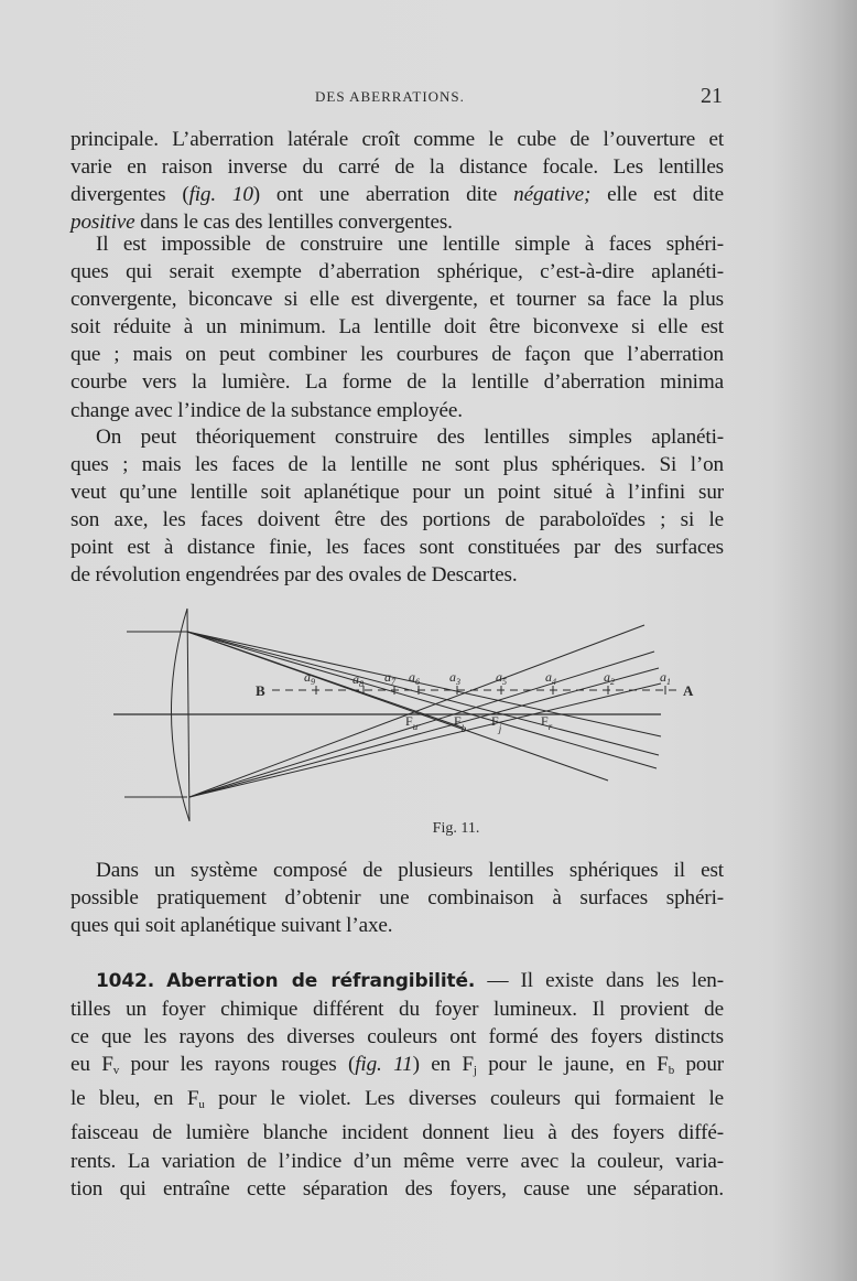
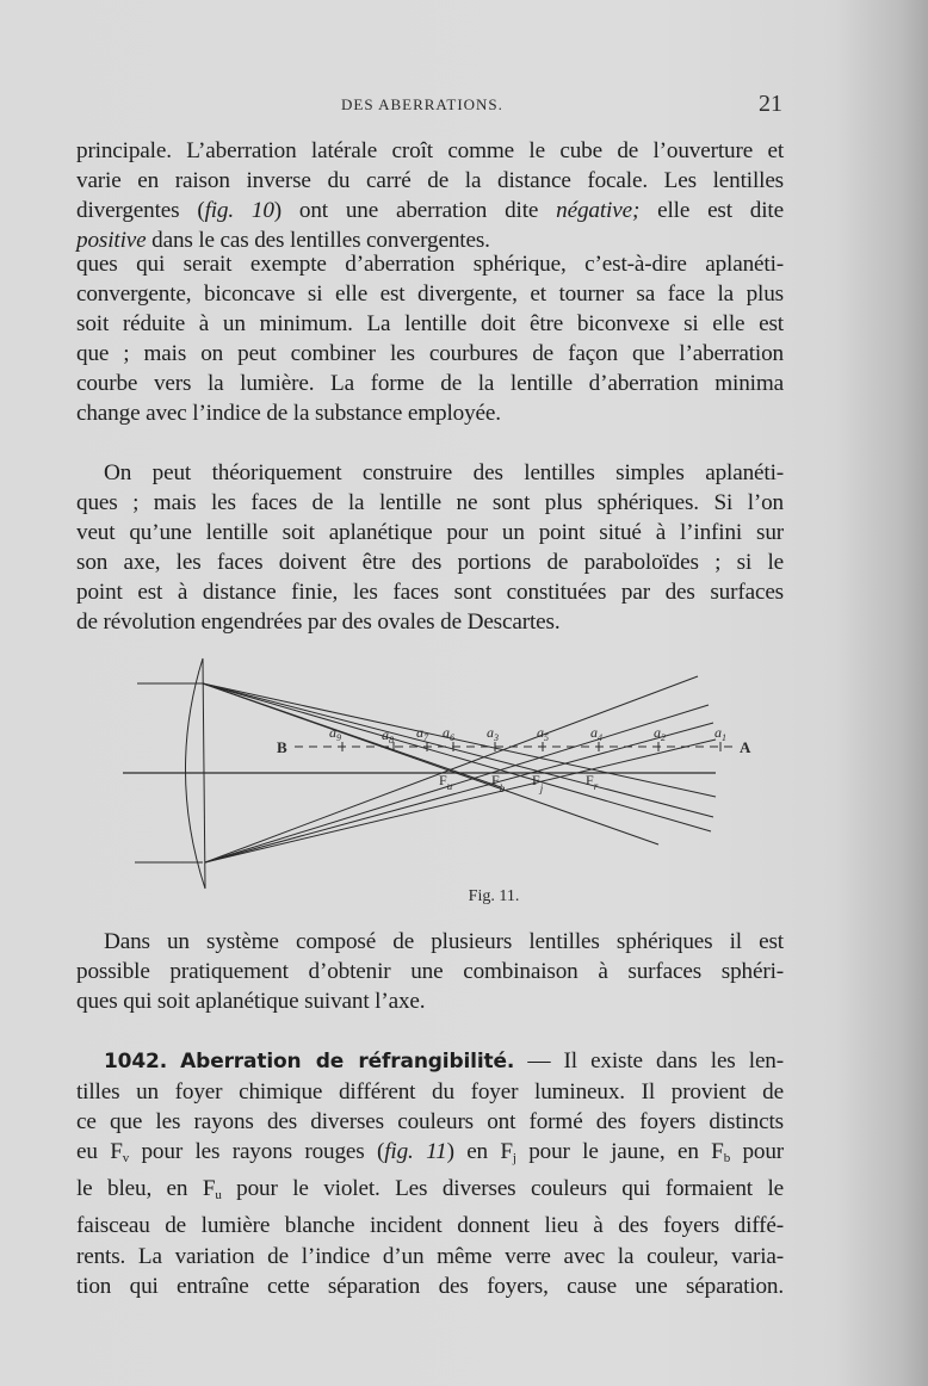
  DES ABERRATIONS.
  21
  principale. L’aberration latérale croît comme le cube de l’ouverture et
  varie en raison inverse du carré de la distance focale. Les lentilles
  divergentes (fig. 10) ont une aberration dite négative; elle est dite
  positive dans le cas des lentilles convergentes.
- Il est impossible de construire une lentille simple à faces sphéri-
  ques qui serait exempte d’aberration sphérique, c’est-à-dire aplanéti-
  convergente, biconcave si elle est divergente, et tourner sa face la plus
  soit réduite à un minimum. La lentille doit être biconvexe si elle est
  que ; mais on peut combiner les courbures de façon que l’aberration
  courbe vers la lumière. La forme de la lentille d’aberration minima
  change avec l’indice de la substance employée.
  On peut théoriquement construire des lentilles simples aplanéti-
  ques ; mais les faces de la lentille ne sont plus sphériques. Si l’on
  veut qu’une lentille soit aplanétique pour un point situé à l’infini sur
  son axe, les faces doivent être des portions de paraboloïdes ; si le
  point est à distance finie, les faces sont constituées par des surfaces
  de révolution engendrées par des ovales de Descartes.
  B
  A
  a9
  a8
  a7
  a6
  a3
  a5
  a4
  a2
  a1
  Fu
  F b
  F j
  Fr
  Fig. 11.
  Dans un système composé de plusieurs lentilles sphériques il est
  possible pratiquement d’obtenir une combinaison à surfaces sphéri-
  ques qui soit aplanétique suivant l’axe.
  1042. Aberration de réfrangibilité. — Il existe dans les len-
  tilles un foyer chimique différent du foyer lumineux. Il provient de
  ce que les rayons des diverses couleurs ont formé des foyers distincts
  eu Fv pour les rayons rouges (fig. 11) en Fj pour le jaune, en Fb pour
  le bleu, en Fu pour le violet. Les diverses couleurs qui formaient le
  faisceau de lumière blanche incident donnent lieu à des foyers diffé-
  rents. La variation de l’indice d’un même verre avec la couleur, varia-
  tion qui entraîne cette séparation des foyers, cause une séparation.
